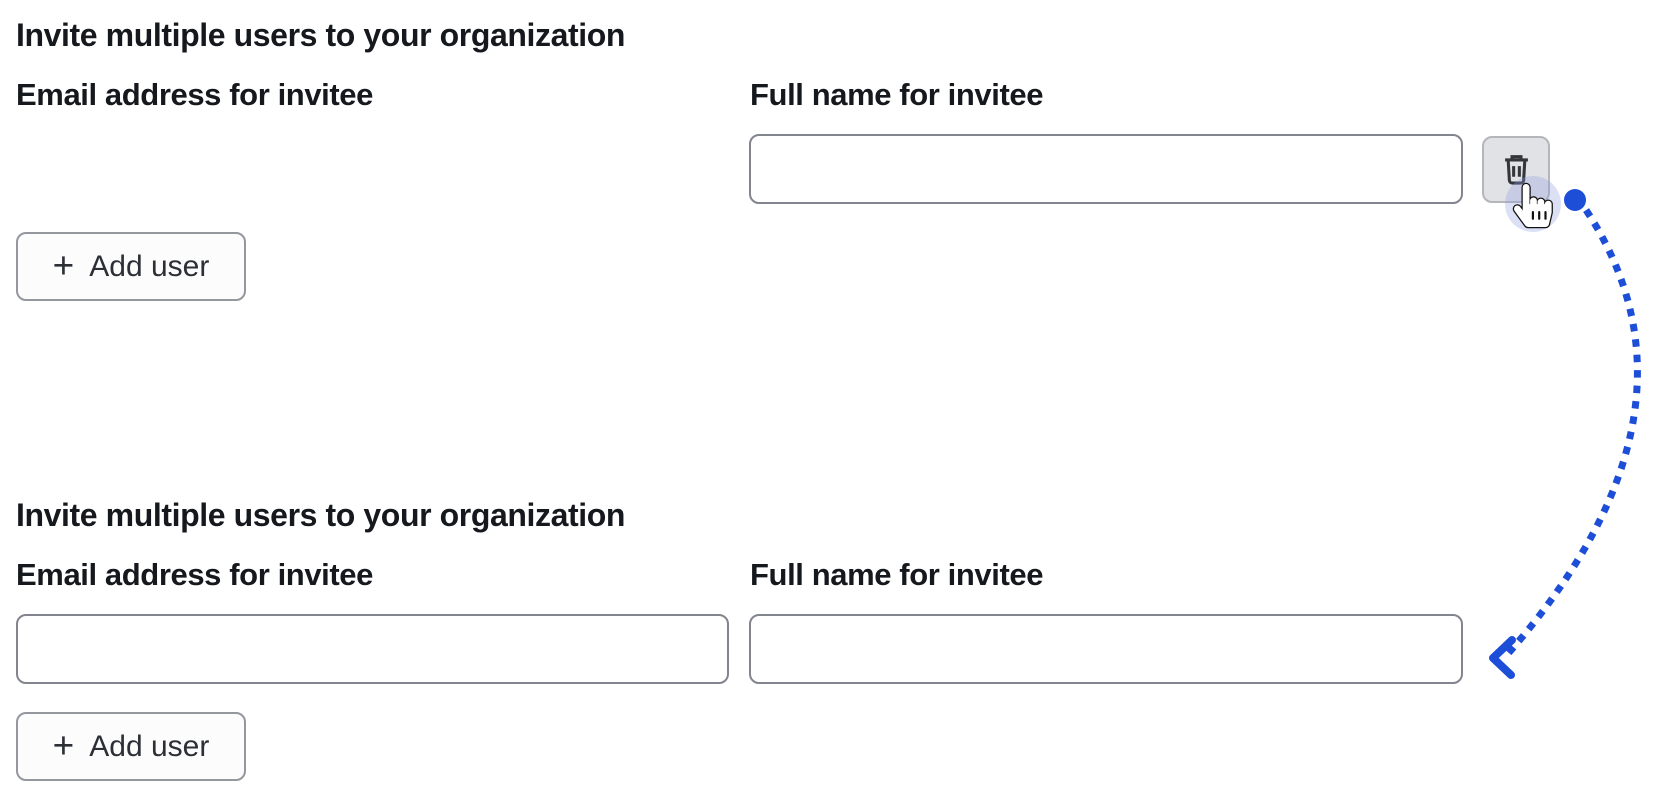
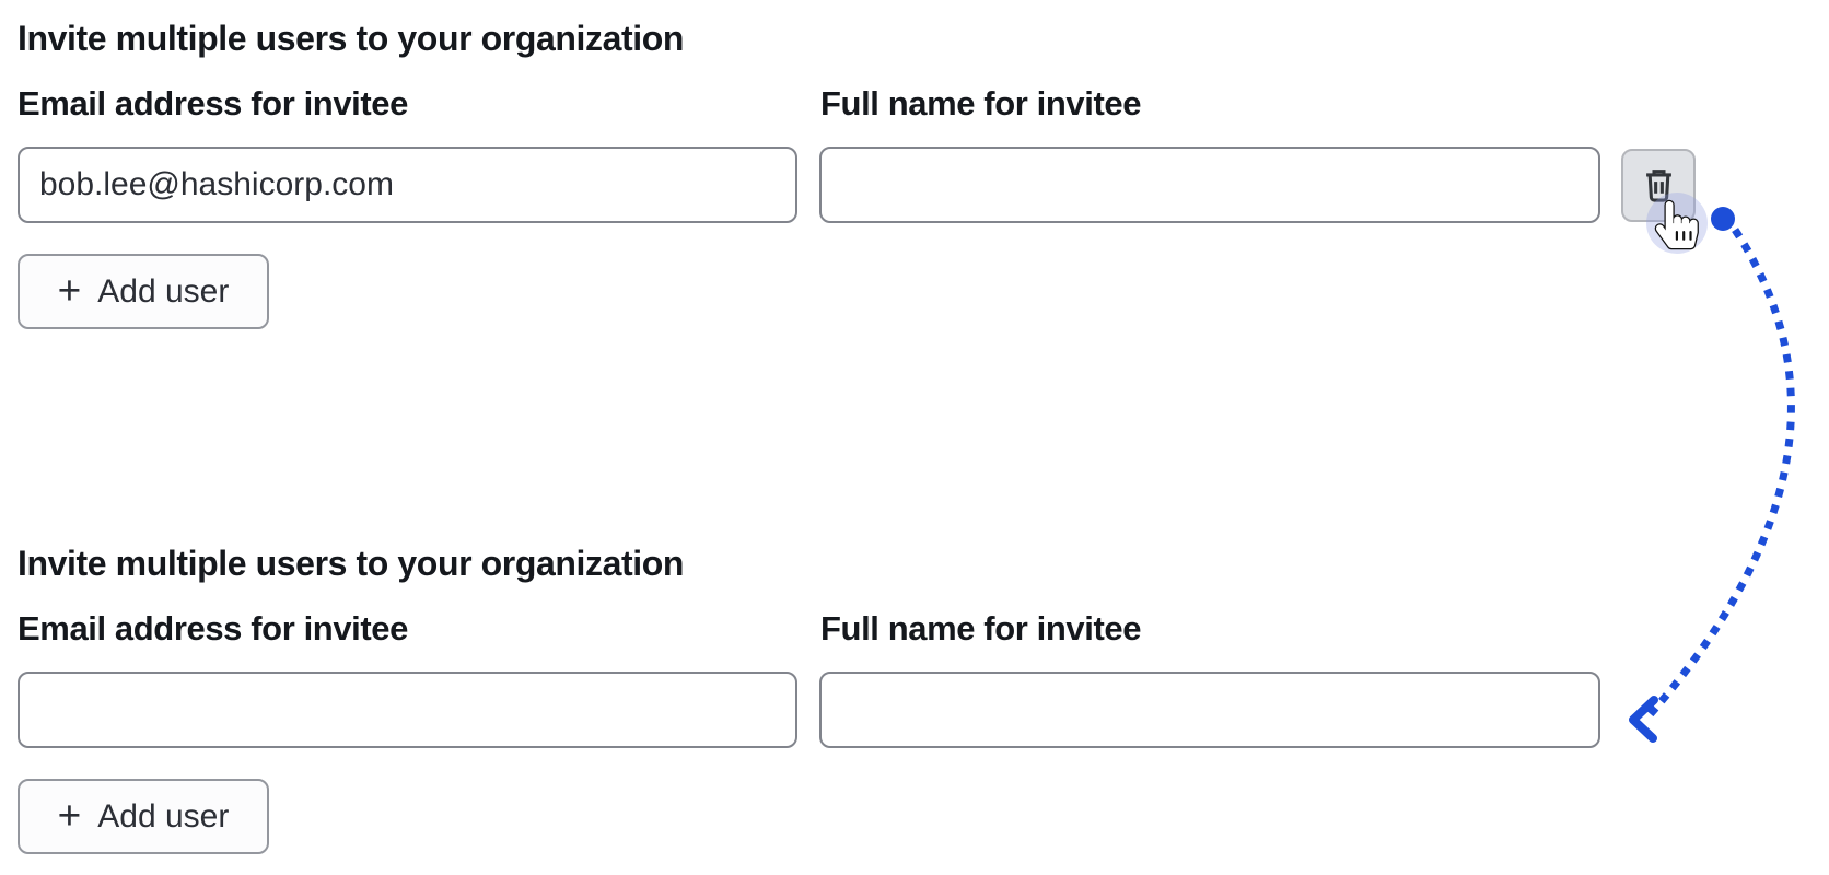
  Invite multiple users to your organization
  Email address for invitee
  Full name for invitee
+ bob.lee@hashicorp.com
  +
  Add user
  Invite multiple users to your organization
  Email address for invitee
  Full name for invitee
  +
  Add user
